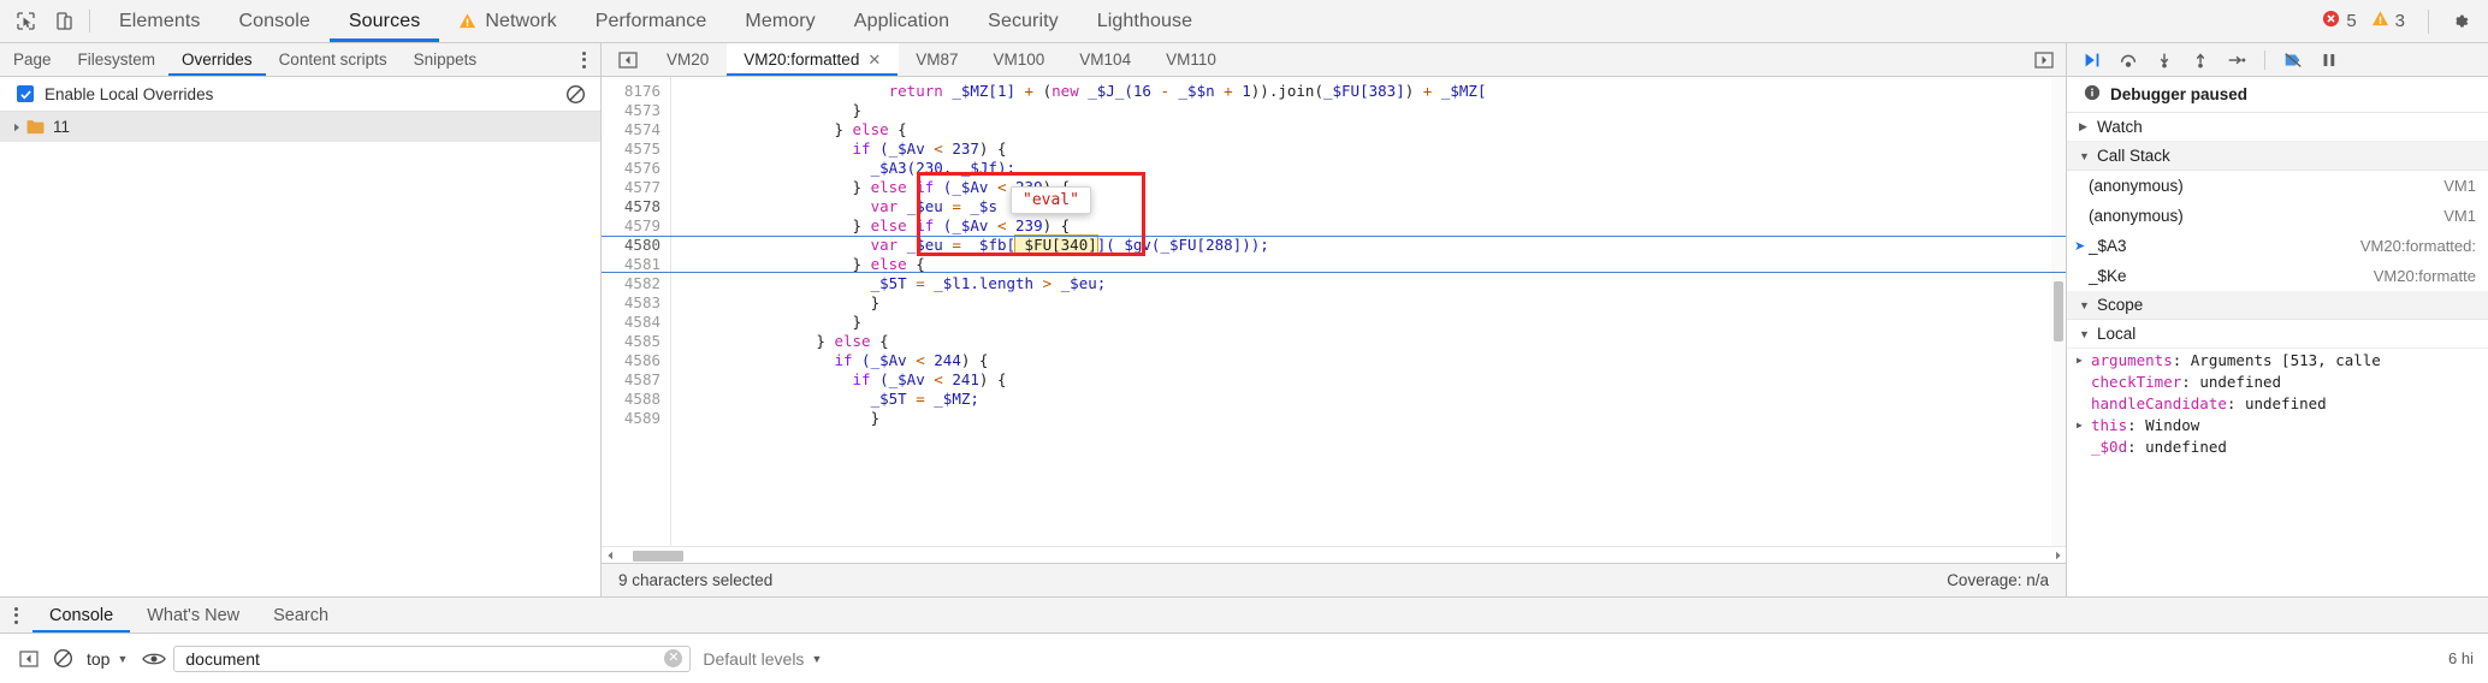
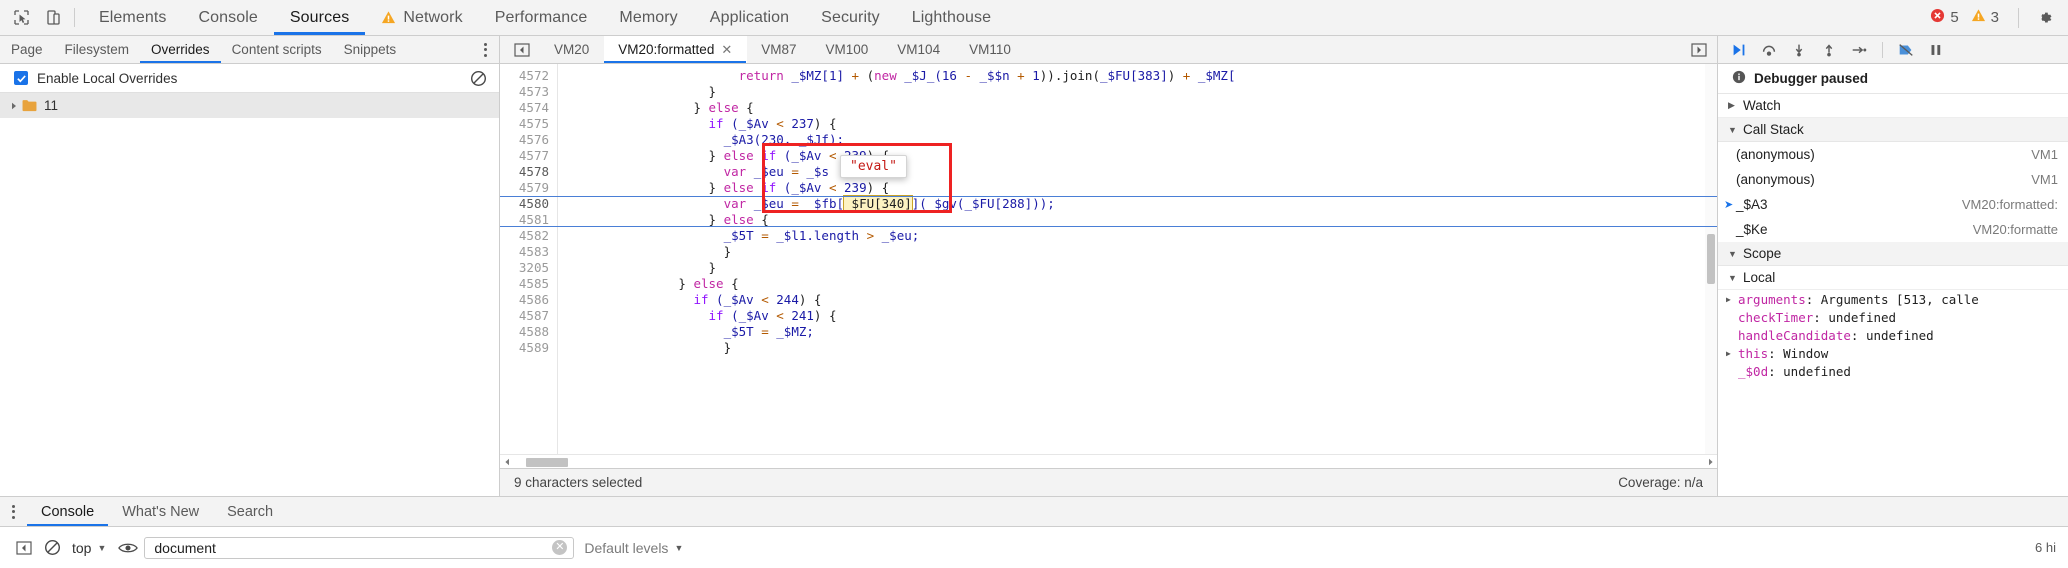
  Elements
  Console
  Sources
  Network
  Performance
  Memory
  Application
  Security
  Lighthouse
  5
  3
  Page
  Filesystem
  Overrides
  Content scripts
  Snippets
  Enable Local Overrides
  11
  VM20
  VM20:formatted
  ✕
  VM87
  VM100
  VM104
  VM110
- 8176
+ 4572
  4573
  4574
  4575
  4576
  4577
  4578
  4579
  4580
  4581
  4582
  4583
- 4584
+ 3205
  4585
  4586
  4587
  4588
  4589
  return _$MZ[1] + (new _$J_(16 - _$$n + 1)).join(_$FU[383]) + _$MZ[
  }
  } else {
  if (_$Av < 237) {
  _$A3(230, _$Jf);
  } else if (_$Av <
  var _$eu = _$s
  } else if (_$Av < 239) {
  var _$eu = _$fb[_$FU[340]](_$gv(_$FU[288]));
  } else {
  _$5T = _$l1.length > _$eu;
  }
  }
  } else {
  if (_$Av < 244) {
  if (_$Av < 241) {
  _$5T = _$MZ;
  }
  "eval"
  9 characters selected
  Coverage: n/a
  Debugger paused
  ▶
  Watch
  ▼
  Call Stack
  (anonymous)
  VM1
  (anonymous)
  VM1
  ➤
  _$A3
  VM20:formatted:
  _$Ke
  VM20:formatte
  ▼
  Scope
  ▼
  Local
  ▶
  arguments
  : Arguments [513, calle
  checkTimer
  : undefined
  handleCandidate
  : undefined
  ▶
  this
  : Window
  _$0d
  : undefined
  Console
  What's New
  Search
  top
  ▼
  document
  ✕
  Default levels
  ▼
  6 hi
